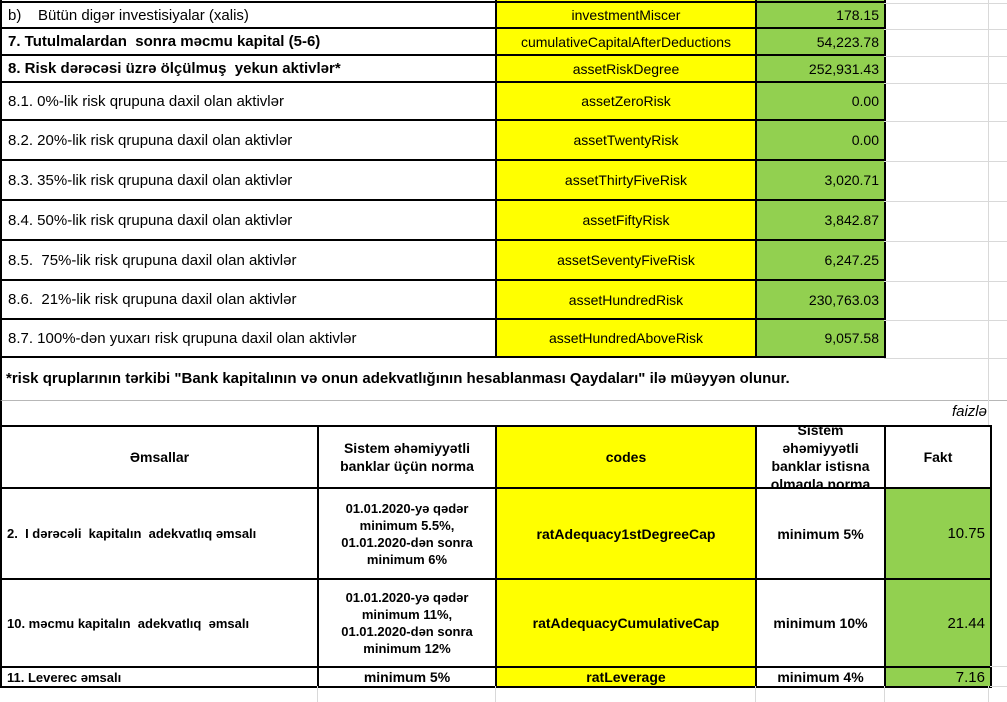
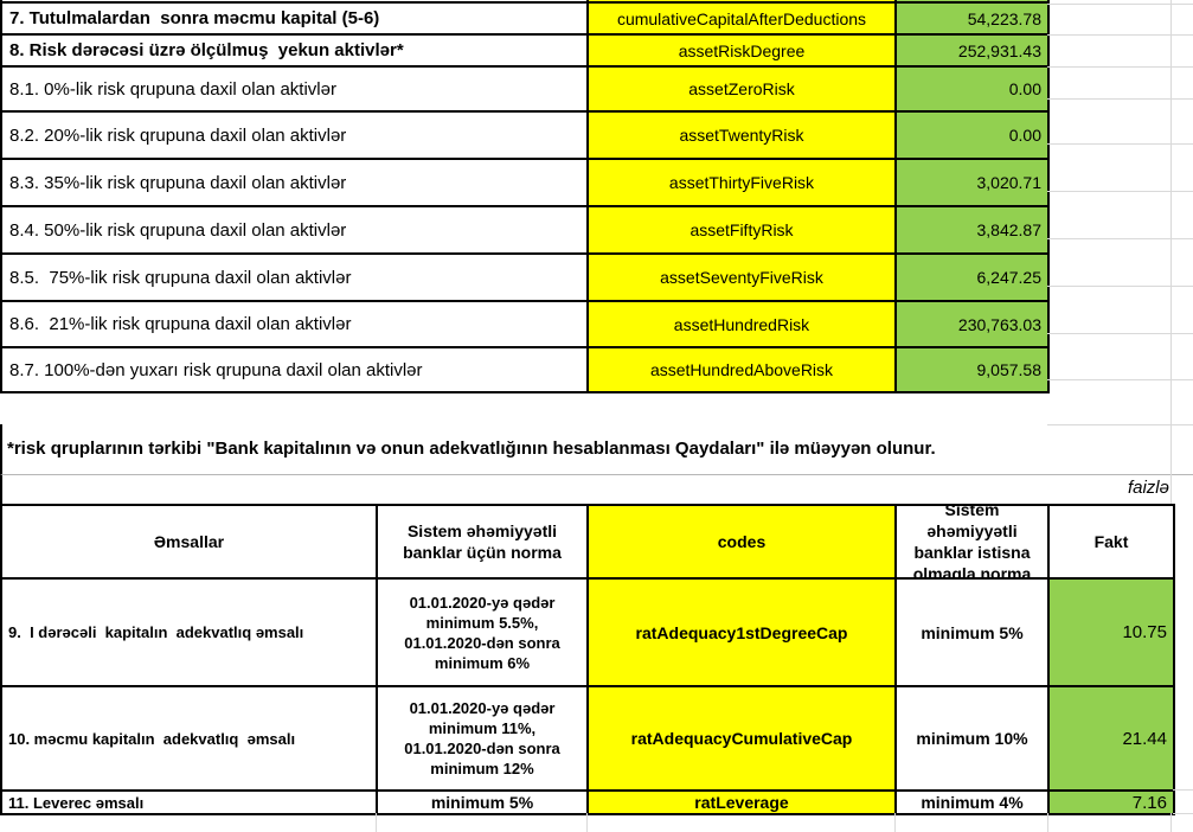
- b) Bütün digər investisiyalar (xalis)	investmentMiscer	178.15
  7. Tutulmalardan sonra məcmu kapital (5-6)	cumulativeCapitalAfterDeductions	54,223.78
  8. Risk dərəcəsi üzrə ölçülmuş yekun aktivlər*	assetRiskDegree	252,931.43
  8.1. 0%-lik risk qrupuna daxil olan aktivlər	assetZeroRisk	0.00
  8.2. 20%-lik risk qrupuna daxil olan aktivlər	assetTwentyRisk	0.00
  8.3. 35%-lik risk qrupuna daxil olan aktivlər	assetThirtyFiveRisk	3,020.71
  8.4. 50%-lik risk qrupuna daxil olan aktivlər	assetFiftyRisk	3,842.87
  8.5. 75%-lik risk qrupuna daxil olan aktivlər	assetSeventyFiveRisk	6,247.25
  8.6. 21%-lik risk qrupuna daxil olan aktivlər	assetHundredRisk	230,763.03
  8.7. 100%-dən yuxarı risk qrupuna daxil olan aktivlər	assetHundredAboveRisk	9,057.58
  *risk qruplarının tərkibi "Bank kapitalının və onun adekvatlığının hesablanması Qaydaları" ilə müəyyən olunur.
  faizlə
  Əmsallar	Sistem əhəmiyyətli banklar üçün norma	codes	Sistem əhəmiyyətli banklar istisna olmaqla norma	Fakt
- 2. I dərəcəli kapitalın adekvatlıq əmsalı	01.01.2020-yə qədər minimum 5.5%, 01.01.2020-dən sonra minimum 6%	ratAdequacy1stDegreeCap	minimum 5%	10.75
+ 9. I dərəcəli kapitalın adekvatlıq əmsalı	01.01.2020-yə qədər minimum 5.5%, 01.01.2020-dən sonra minimum 6%	ratAdequacy1stDegreeCap	minimum 5%	10.75
  10. məcmu kapitalın adekvatlıq əmsalı	01.01.2020-yə qədər minimum 11%, 01.01.2020-dən sonra minimum 12%	ratAdequacyCumulativeCap	minimum 10%	21.44
  11. Leverec əmsalı	minimum 5%	ratLeverage	minimum 4%	7.16
